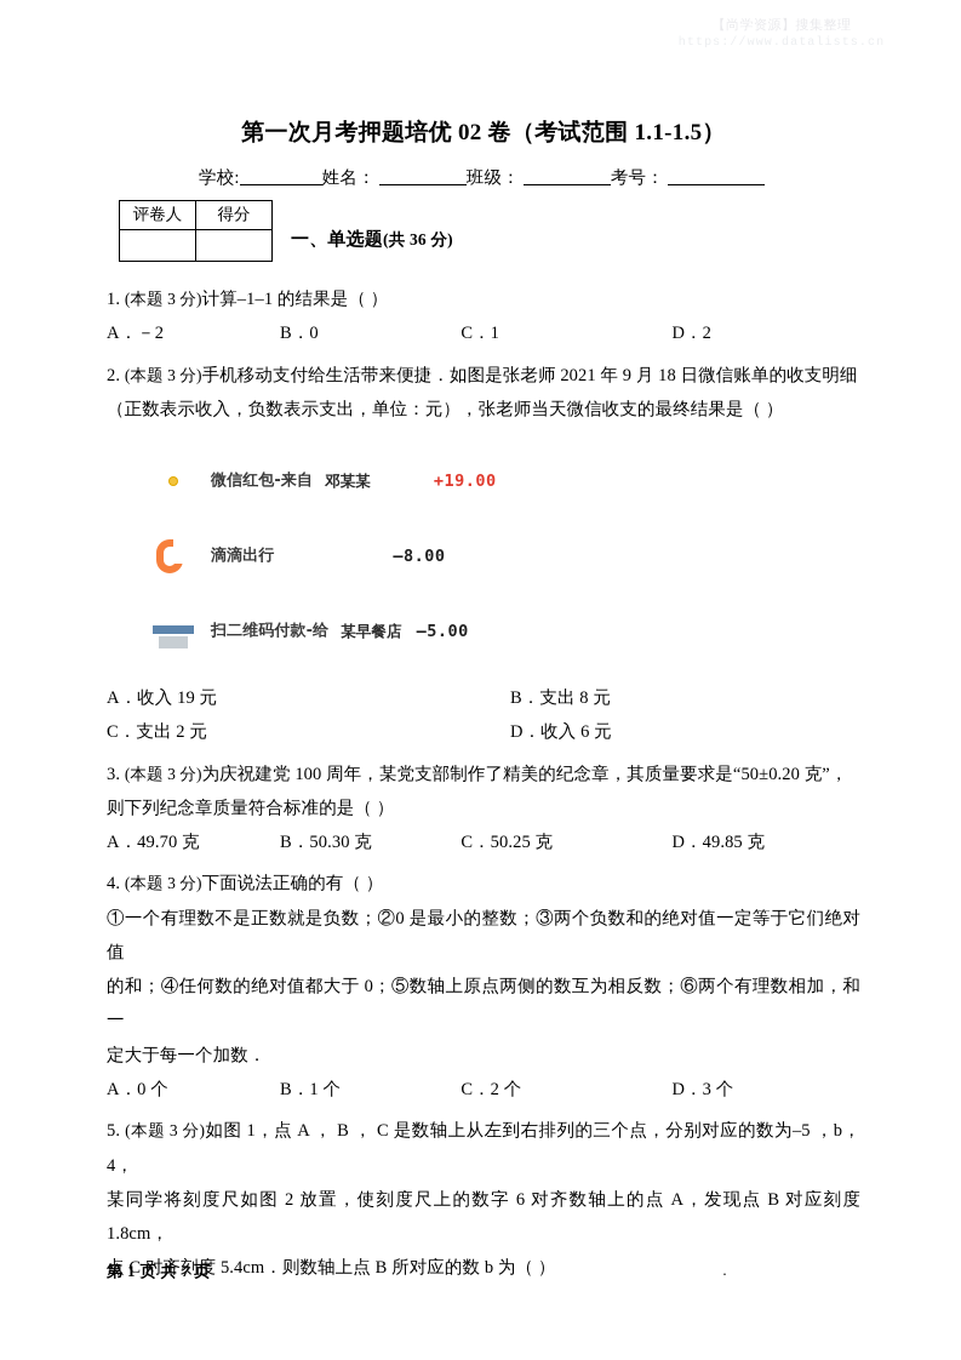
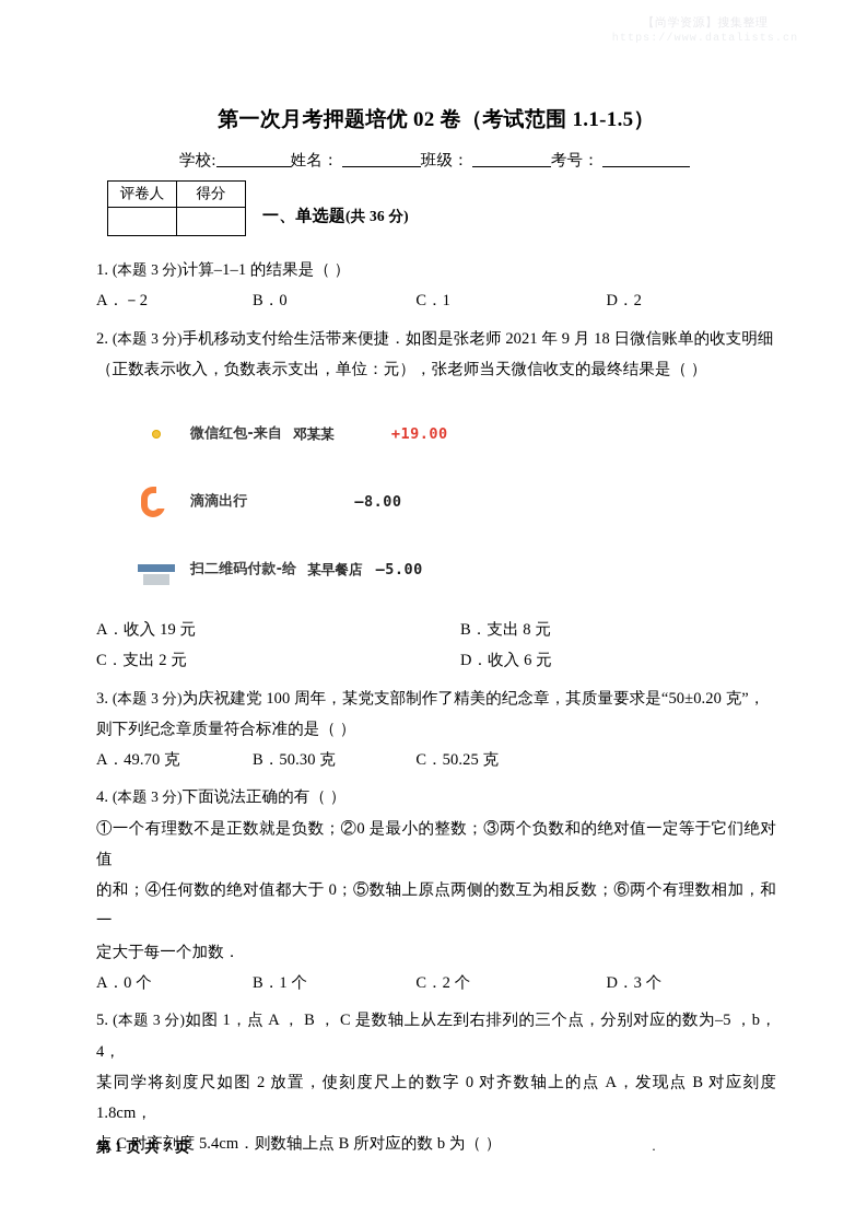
  第一次月考押题培优 02 卷（考试范围 1.1-1.5）
  学校: 姓名： 班级： 考号：
  评卷人	得分
  一、单选题(共 36 分)
  1. (本题 3 分)计算–1–1 的结果是（ ）
  A．－2
  B．0
  C．1
  D．2
  2. (本题 3 分)手机移动支付给生活带来便捷．如图是张老师 2021 年 9 月 18 日微信账单的收支明细
  （正数表示收入，负数表示支出，单位：元），张老师当天微信收支的最终结果是（ ）
  微信红包-来自
  邓某某
  +19.00
  滴滴出行
  –8.00
  扫二维码付款-给
  某早餐店
  –5.00
  A．收入 19 元
  B．支出 8 元
  C．支出 2 元
  D．收入 6 元
  3. (本题 3 分)为庆祝建党 100 周年，某党支部制作了精美的纪念章，其质量要求是“50±0.20 克”，
  则下列纪念章质量符合标准的是（ ）
  A．49.70 克
  B．50.30 克
  C．50.25 克
- D．49.85 克
  4. (本题 3 分)下面说法正确的有（ ）
  ①一个有理数不是正数就是负数；②0 是最小的整数；③两个负数和的绝对值一定等于它们绝对值
  的和；④任何数的绝对值都大于 0；⑤数轴上原点两侧的数互为相反数；⑥两个有理数相加，和一
  定大于每一个加数．
  A．0 个
  B．1 个
  C．2 个
  D．3 个
  5. (本题 3 分)如图 1，点 A ， B ， C 是数轴上从左到右排列的三个点，分别对应的数为–5 ，b，4，
- 某同学将刻度尺如图 2 放置，使刻度尺上的数字 6 对齐数轴上的点 A，发现点 B 对应刻度 1.8cm，
+ 某同学将刻度尺如图 2 放置，使刻度尺上的数字 0 对齐数轴上的点 A，发现点 B 对应刻度 1.8cm，
  点 C 对齐刻度 5.4cm．则数轴上点 B 所对应的数 b 为（ ）
  第 1 页 共 7 页
  .
